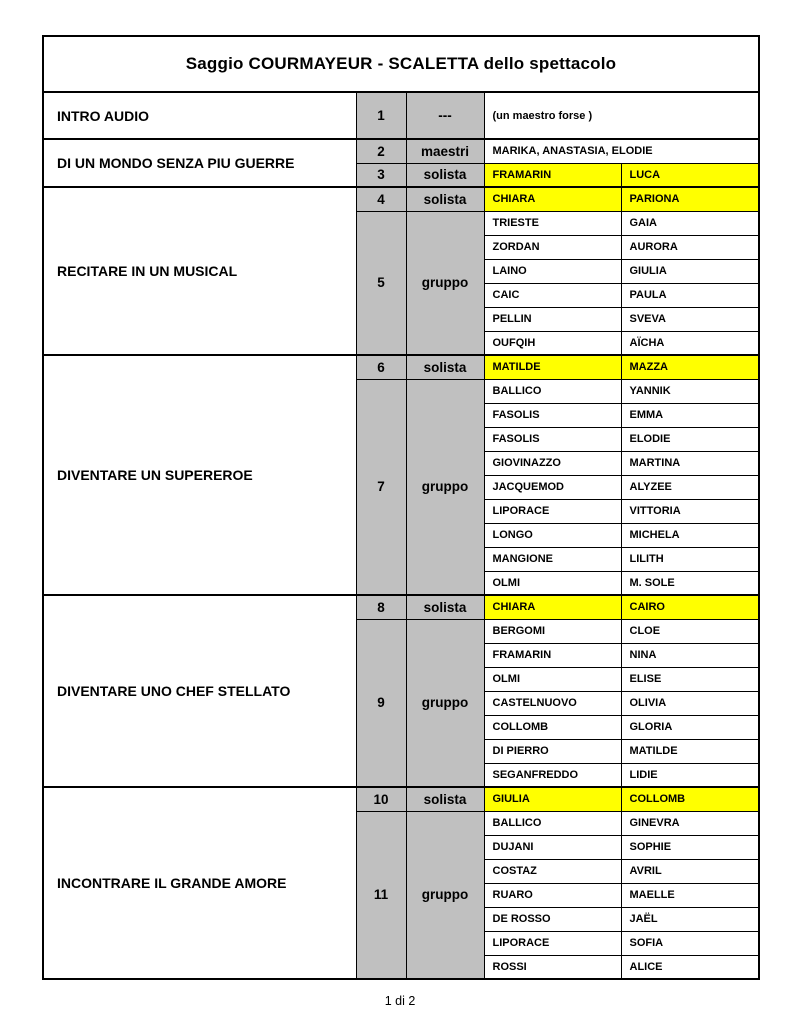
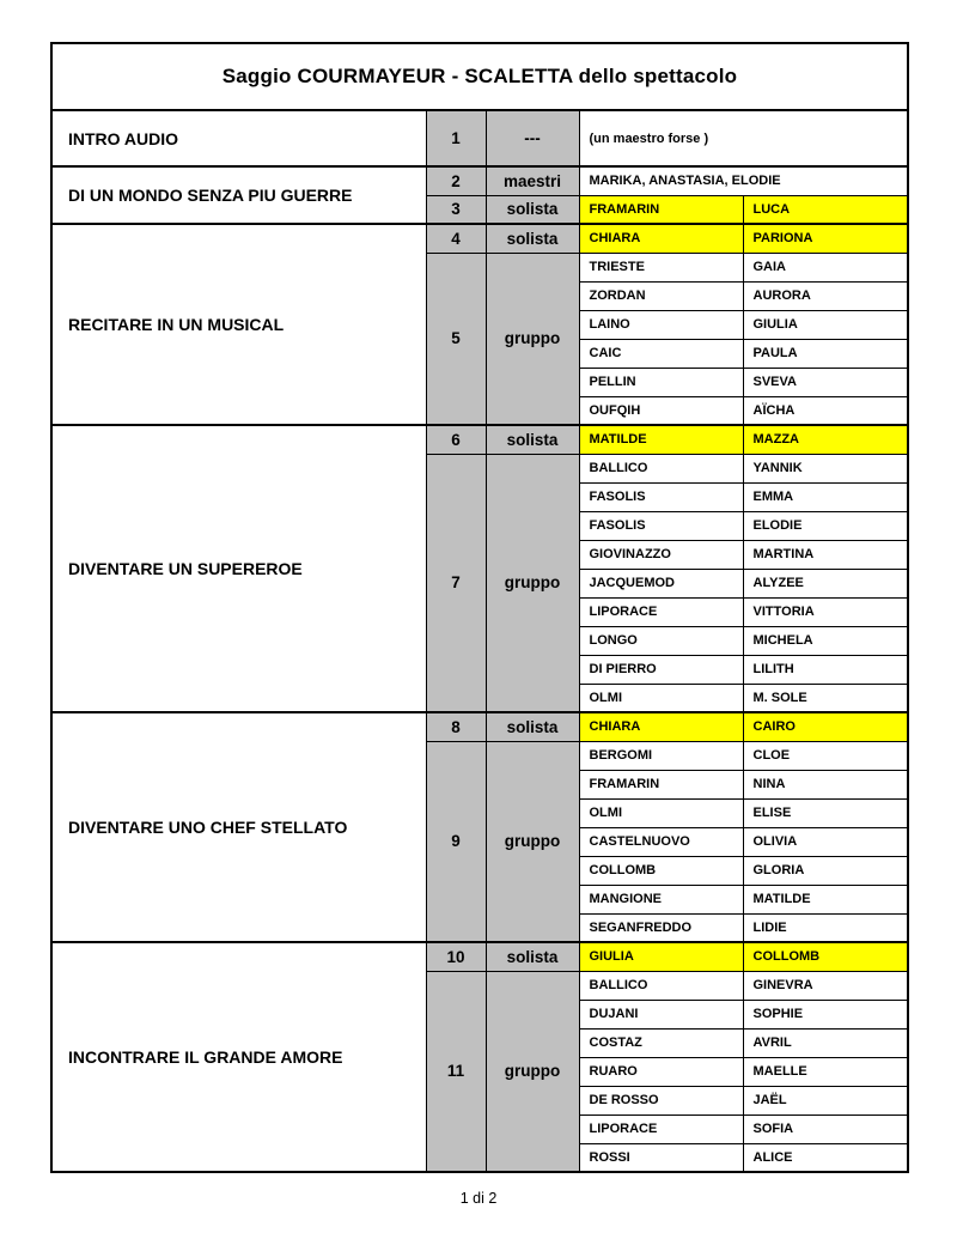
  Saggio COURMAYEUR - SCALETTA dello spettacolo
  INTRO AUDIO	1	---	(un maestro forse )
  DI UN MONDO SENZA PIU GUERRE	2	maestri	MARIKA, ANASTASIA, ELODIE
  3	solista	FRAMARIN	LUCA
  RECITARE IN UN MUSICAL	4	solista	CHIARA	PARIONA
  5	gruppo	TRIESTE	GAIA
  ZORDAN	AURORA
  LAINO	GIULIA
  CAIC	PAULA
  PELLIN	SVEVA
  OUFQIH	AÏCHA
  DIVENTARE UN SUPEREROE	6	solista	MATILDE	MAZZA
  7	gruppo	BALLICO	YANNIK
  FASOLIS	EMMA
  FASOLIS	ELODIE
  GIOVINAZZO	MARTINA
  JACQUEMOD	ALYZEE
  LIPORACE	VITTORIA
  LONGO	MICHELA
- MANGIONE	LILITH
+ DI PIERRO	LILITH
  OLMI	M. SOLE
  DIVENTARE UNO CHEF STELLATO	8	solista	CHIARA	CAIRO
  9	gruppo	BERGOMI	CLOE
  FRAMARIN	NINA
  OLMI	ELISE
  CASTELNUOVO	OLIVIA
  COLLOMB	GLORIA
- DI PIERRO	MATILDE
+ MANGIONE	MATILDE
  SEGANFREDDO	LIDIE
  INCONTRARE IL GRANDE AMORE	10	solista	GIULIA	COLLOMB
  11	gruppo	BALLICO	GINEVRA
  DUJANI	SOPHIE
  COSTAZ	AVRIL
  RUARO	MAELLE
  DE ROSSO	JAËL
  LIPORACE	SOFIA
  ROSSI	ALICE
  1 di 2
